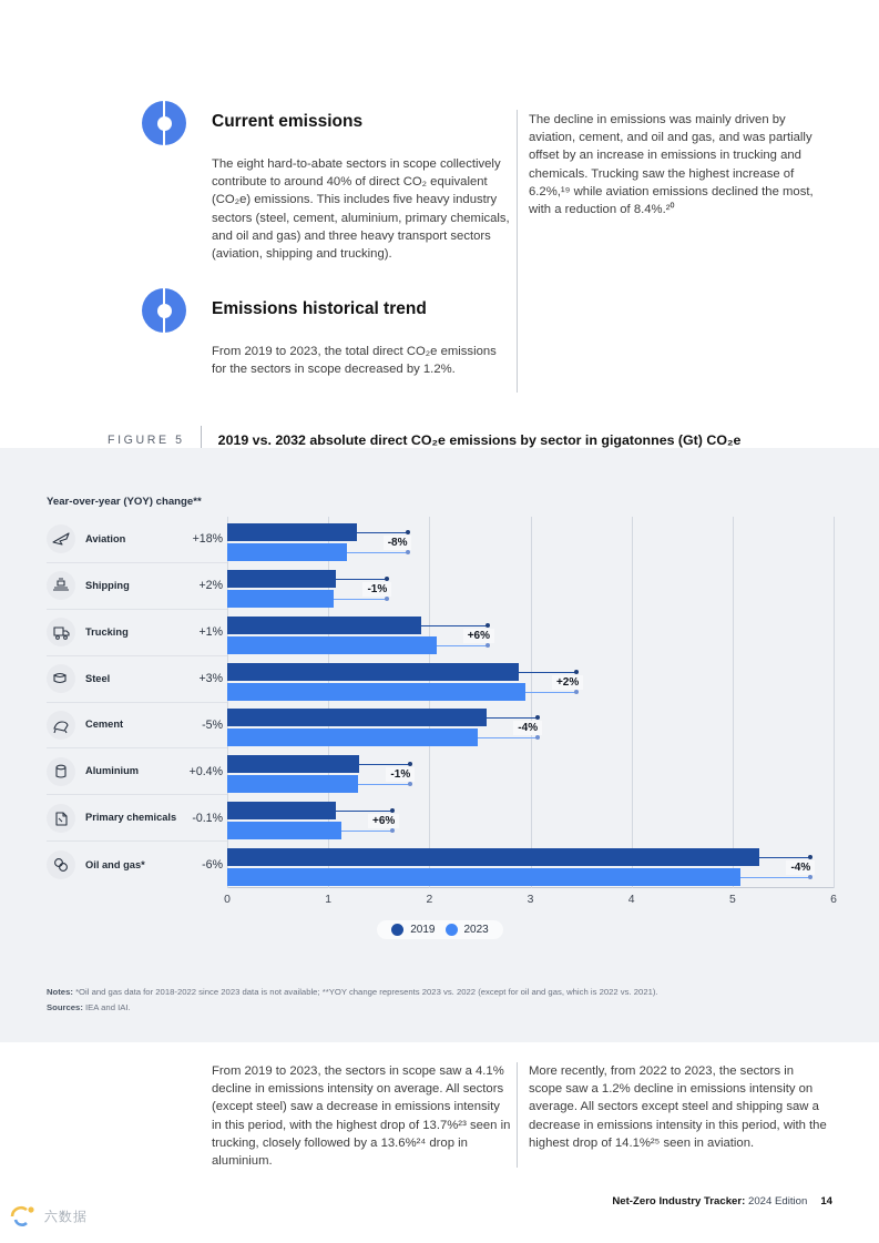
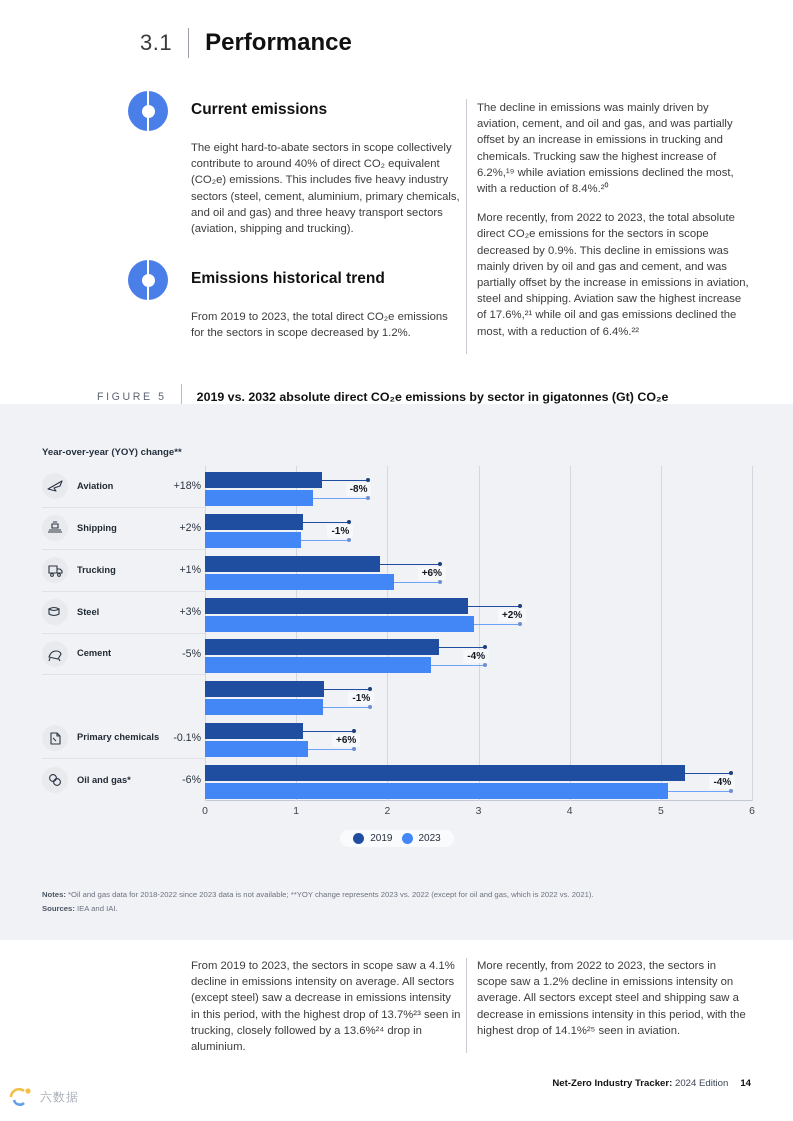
+ 3.1
+ Performance
  Current emissions
  The eight hard-to-abate sectors in scope collectively contribute to around 40% of direct CO₂ equivalent (CO₂e) emissions. This includes five heavy industry sectors (steel, cement, aluminium, primary chemicals, and oil and gas) and three heavy transport sectors (aviation, shipping and trucking).
  Emissions historical trend
  From 2019 to 2023, the total direct CO₂e emissions for the sectors in scope decreased by 1.2%.
  The decline in emissions was mainly driven by aviation, cement, and oil and gas, and was partially offset by an increase in emissions in trucking and chemicals. Trucking saw the highest increase of 6.2%,¹⁹ while aviation emissions declined the most, with a reduction of 8.4%.²⁰
+ More recently, from 2022 to 2023, the total absolute direct CO₂e emissions for the sectors in scope decreased by 0.9%. This decline in emissions was mainly driven by oil and gas and cement, and was partially offset by the increase in emissions in aviation, steel and shipping. Aviation saw the highest increase of 17.6%,²¹ while oil and gas emissions declined the most, with a reduction of 6.4%.²²
  FIGURE 5
  2019 vs. 2032 absolute direct CO₂e emissions by sector in gigatonnes (Gt) CO₂e
  Year-over-year (YOY) change**
  Aviation
  +18%
  Shipping
  +2%
  Trucking
  +1%
  Steel
  +3%
  Cement
  -5%
- Aluminium
- +0.4%
  Primary chemicals
  -0.1%
  Oil and gas*
  -6%
  -8%
  -1%
  +6%
  +2%
  -4%
  -1%
  +6%
  -4%
  0
  1
  2
  3
  4
  5
  6
  2019
  2023
  Notes: *Oil and gas data for 2018-2022 since 2023 data is not available; **YOY change represents 2023 vs. 2022 (except for oil and gas, which is 2022 vs. 2021).
  Sources: IEA and IAI.
  From 2019 to 2023, the sectors in scope saw a 4.1% decline in emissions intensity on average. All sectors (except steel) saw a decrease in emissions intensity in this period, with the highest drop of 13.7%²³ seen in trucking, closely followed by a 13.6%²⁴ drop in aluminium.
  More recently, from 2022 to 2023, the sectors in scope saw a 1.2% decline in emissions intensity on average. All sectors except steel and shipping saw a decrease in emissions intensity in this period, with the highest drop of 14.1%²⁵ seen in aviation.
  Net-Zero Industry Tracker: 2024 Edition 14
  六数据
